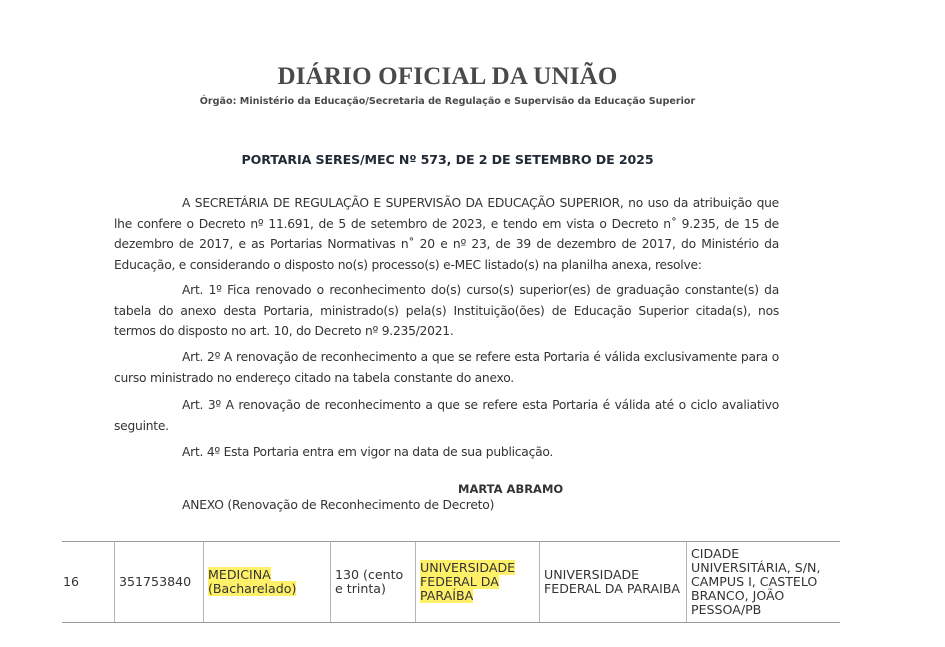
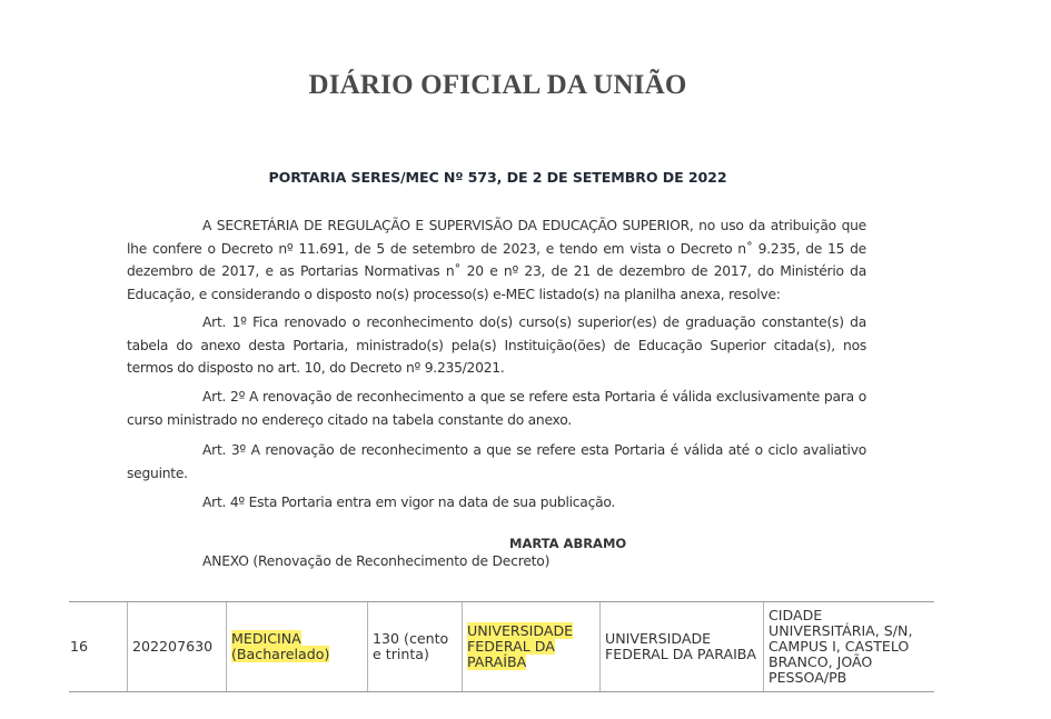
  DIÁRIO OFICIAL DA UNIÃO
- Órgão: Ministério da Educação/Secretaria de Regulação e Supervisão da Educação Superior
- PORTARIA SERES/MEC Nº 573, DE 2 DE SETEMBRO DE 2025
+ PORTARIA SERES/MEC Nº 573, DE 2 DE SETEMBRO DE 2022
- A SECRETÁRIA DE REGULAÇÃO E SUPERVISÃO DA EDUCAÇÃO SUPERIOR, no uso da atribuição que lhe confere o Decreto nº 11.691, de 5 de setembro de 2023, e tendo em vista o Decreto n˚ 9.235, de 15 de dezembro de 2017, e as Portarias Normativas n˚ 20 e nº 23, de 39 de dezembro de 2017, do Ministério da Educação, e considerando o disposto no(s) processo(s) e-MEC listado(s) na planilha anexa, resolve:
+ A SECRETÁRIA DE REGULAÇÃO E SUPERVISÃO DA EDUCAÇÃO SUPERIOR, no uso da atribuição que lhe confere o Decreto nº 11.691, de 5 de setembro de 2023, e tendo em vista o Decreto n˚ 9.235, de 15 de dezembro de 2017, e as Portarias Normativas n˚ 20 e nº 23, de 21 de dezembro de 2017, do Ministério da Educação, e considerando o disposto no(s) processo(s) e-MEC listado(s) na planilha anexa, resolve:
  Art. 1º Fica renovado o reconhecimento do(s) curso(s) superior(es) de graduação constante(s) da tabela do anexo desta Portaria, ministrado(s) pela(s) Instituição(ões) de Educação Superior citada(s), nos termos do disposto no art. 10, do Decreto nº 9.235/2021.
  Art. 2º A renovação de reconhecimento a que se refere esta Portaria é válida exclusivamente para o curso ministrado no endereço citado na tabela constante do anexo.
  Art. 3º A renovação de reconhecimento a que se refere esta Portaria é válida até o ciclo avaliativo seguinte.
  Art. 4º Esta Portaria entra em vigor na data de sua publicação.
  MARTA ABRAMO
  ANEXO (Renovação de Reconhecimento de Decreto)
- 16	351753840	MEDICINA (Bacharelado)	130 (cento e trinta)	UNIVERSIDADE FEDERAL DA PARAÍBA	UNIVERSIDADE FEDERAL DA PARAIBA	CIDADE UNIVERSITÁRIA, S/N, CAMPUS I, CASTELO BRANCO, JOÃO PESSOA/PB
+ 16	202207630	MEDICINA (Bacharelado)	130 (cento e trinta)	UNIVERSIDADE FEDERAL DA PARAÍBA	UNIVERSIDADE FEDERAL DA PARAIBA	CIDADE UNIVERSITÁRIA, S/N, CAMPUS I, CASTELO BRANCO, JOÃO PESSOA/PB
